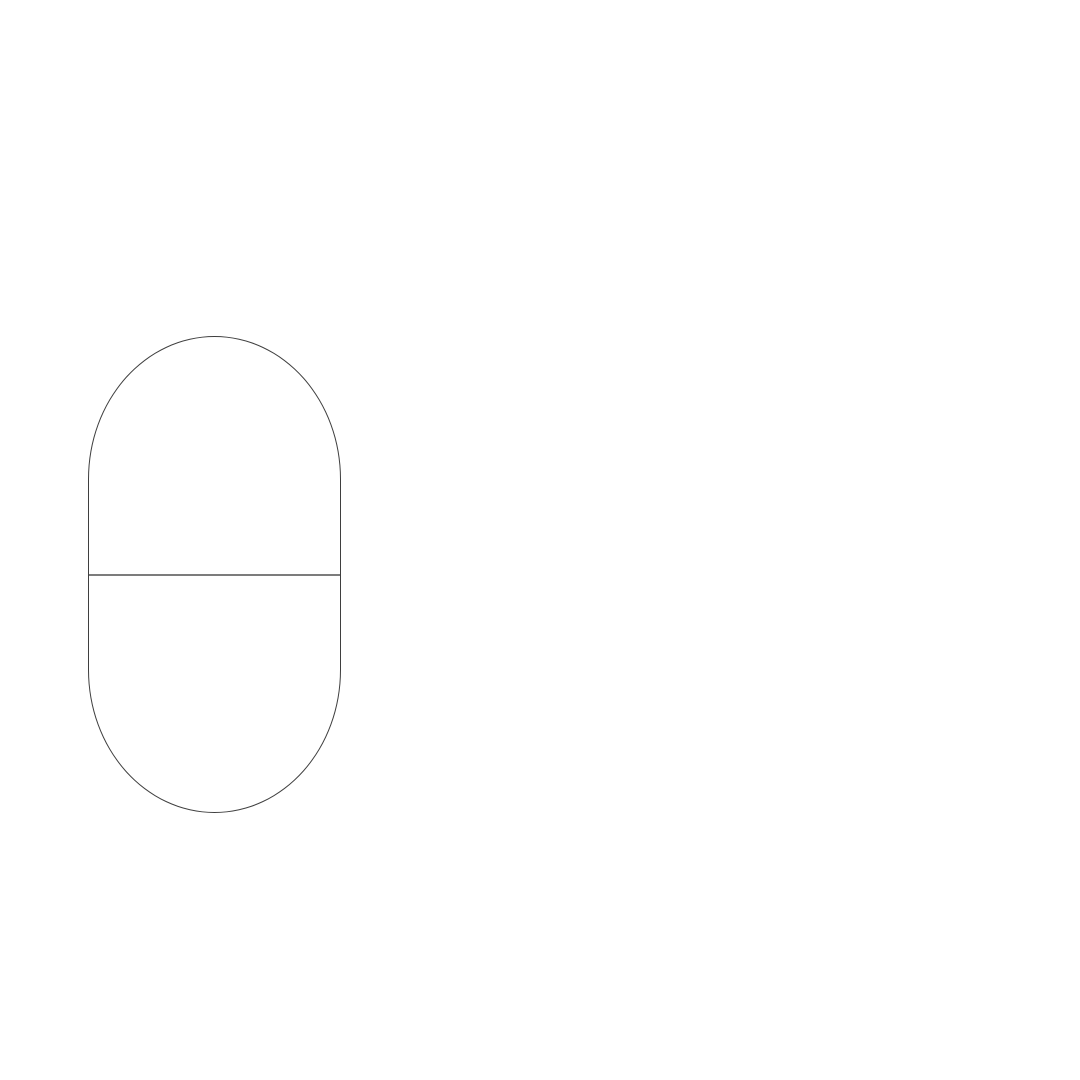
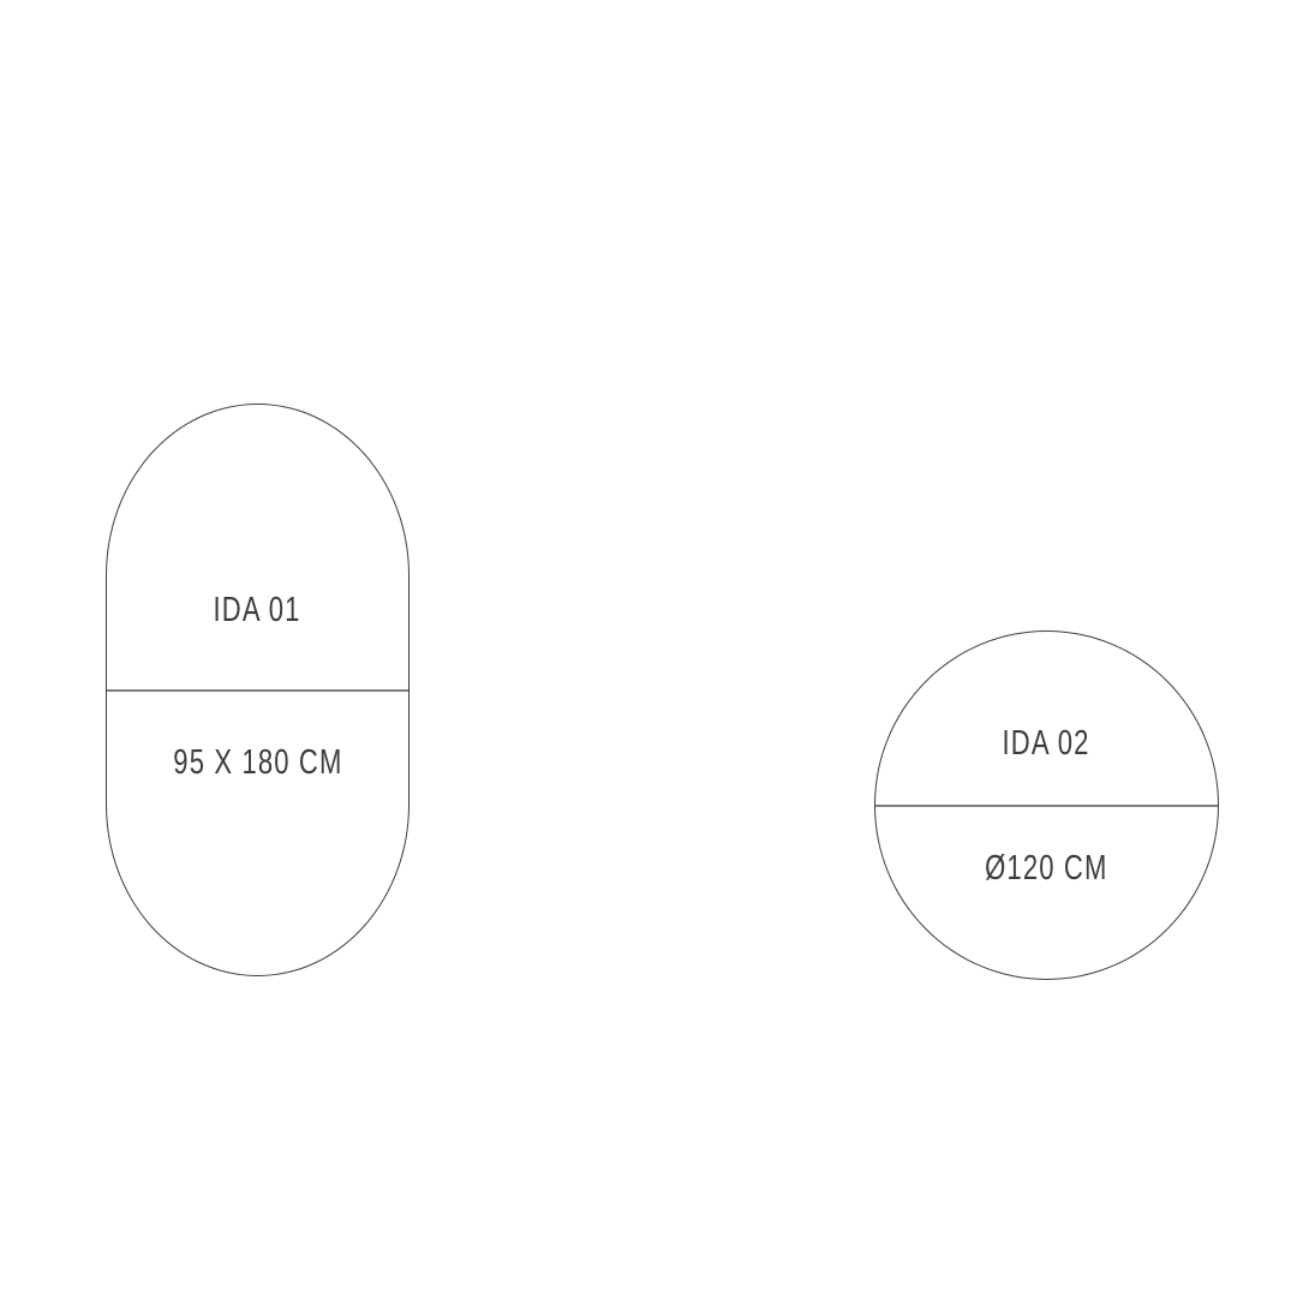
+ IDA 01
+ 95 X 180 CM
+ IDA 02
+ Ø120 CM
